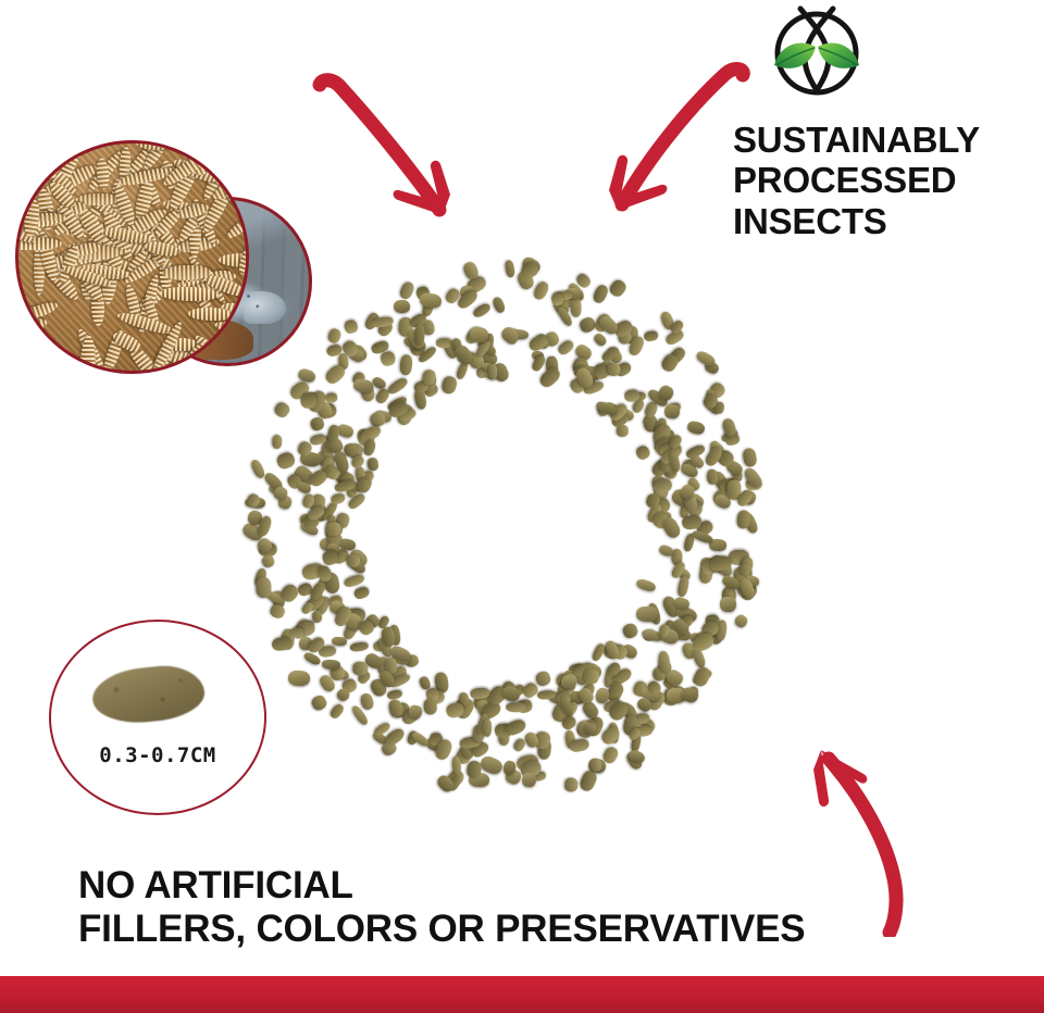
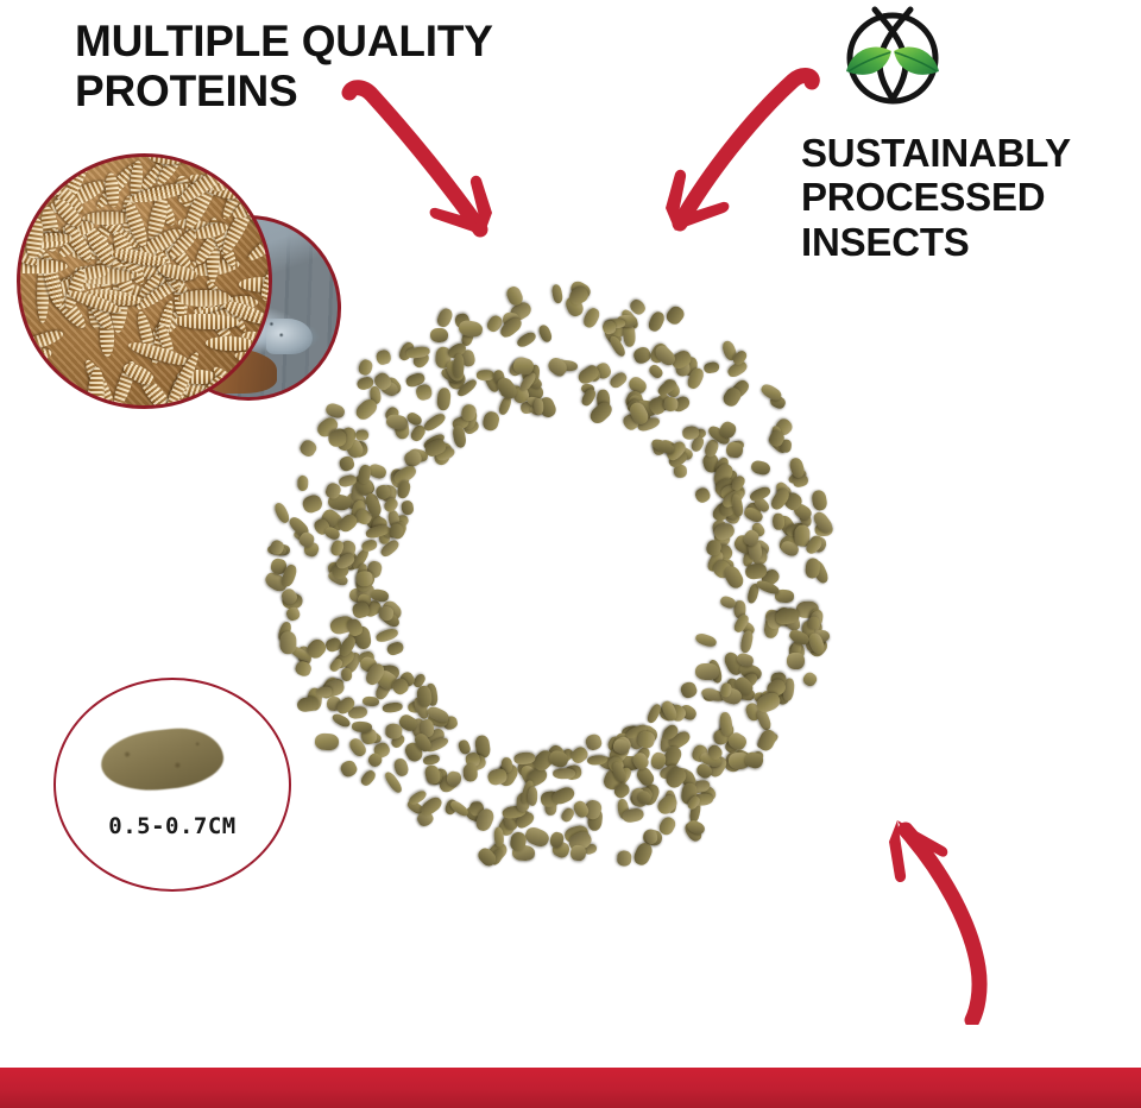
+ MULTIPLE QUALITY
+ PROTEINS
  SUSTAINABLY
  PROCESSED
  INSECTS
- NO ARTIFICIAL
- FILLERS, COLORS OR PRESERVATIVES
- 0.3-0.7CM
+ 0.5-0.7CM
